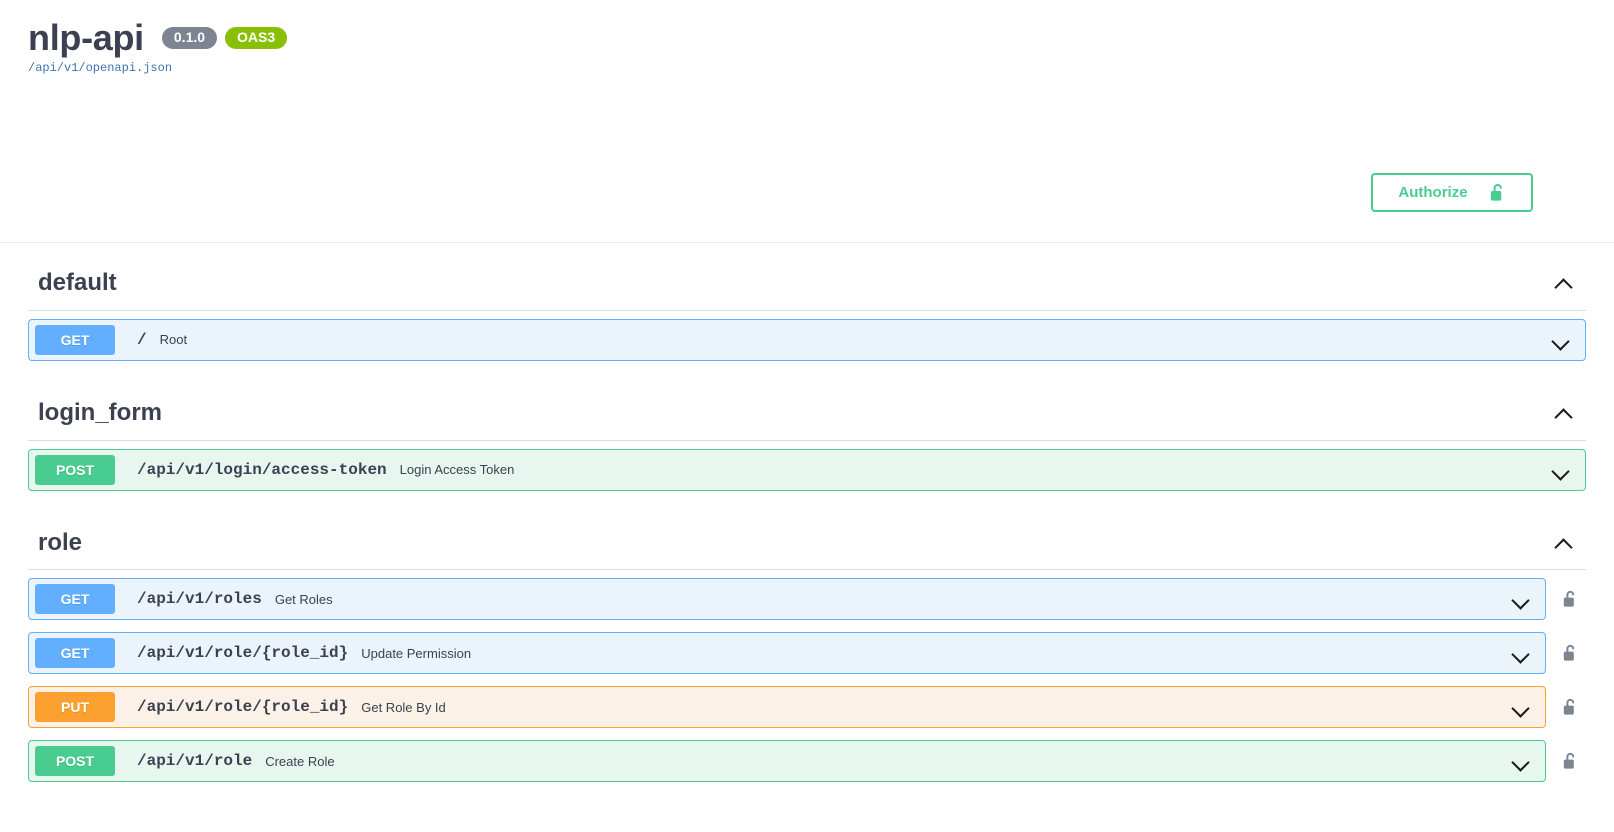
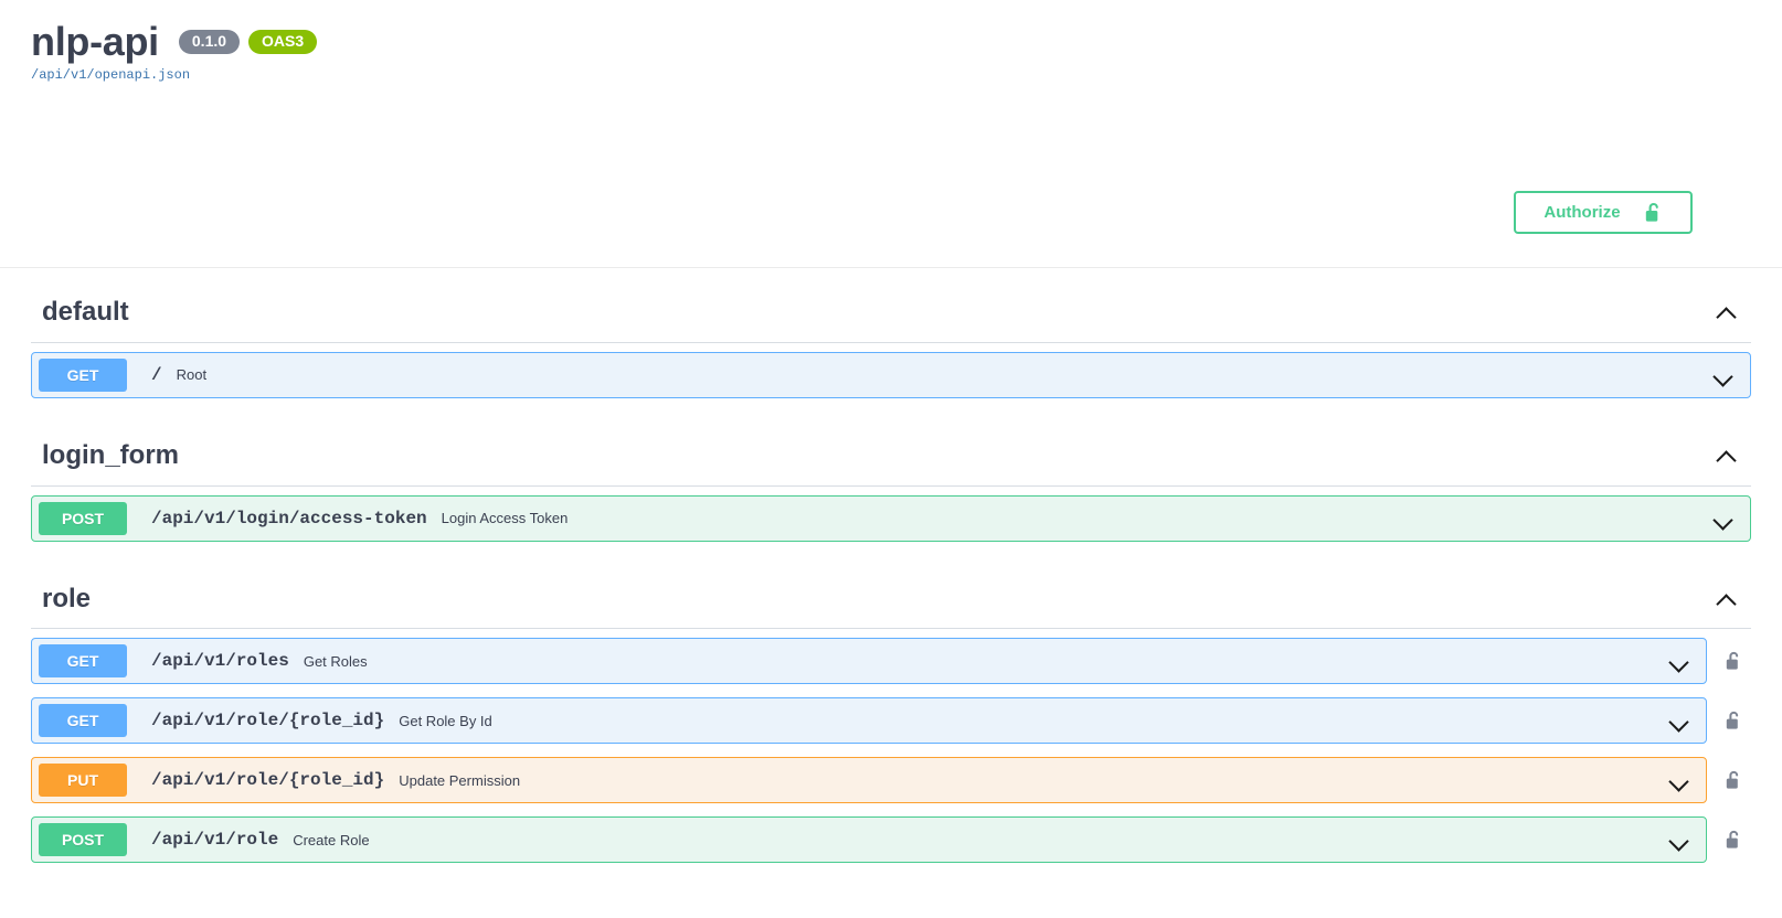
  nlp-api
  0.1.0
  OAS3
  /api/v1/openapi.json
  Authorize
  default
  GET
  /
  Root
  login_form
  POST
  /api/v1/login/access-token
  Login Access Token
  role
  GET
  /api/v1/roles
  Get Roles
  GET
  /api/v1/role/{role_id}
- Update Permission
+ Get Role By Id
  PUT
  /api/v1/role/{role_id}
- Get Role By Id
+ Update Permission
  POST
  /api/v1/role
  Create Role
